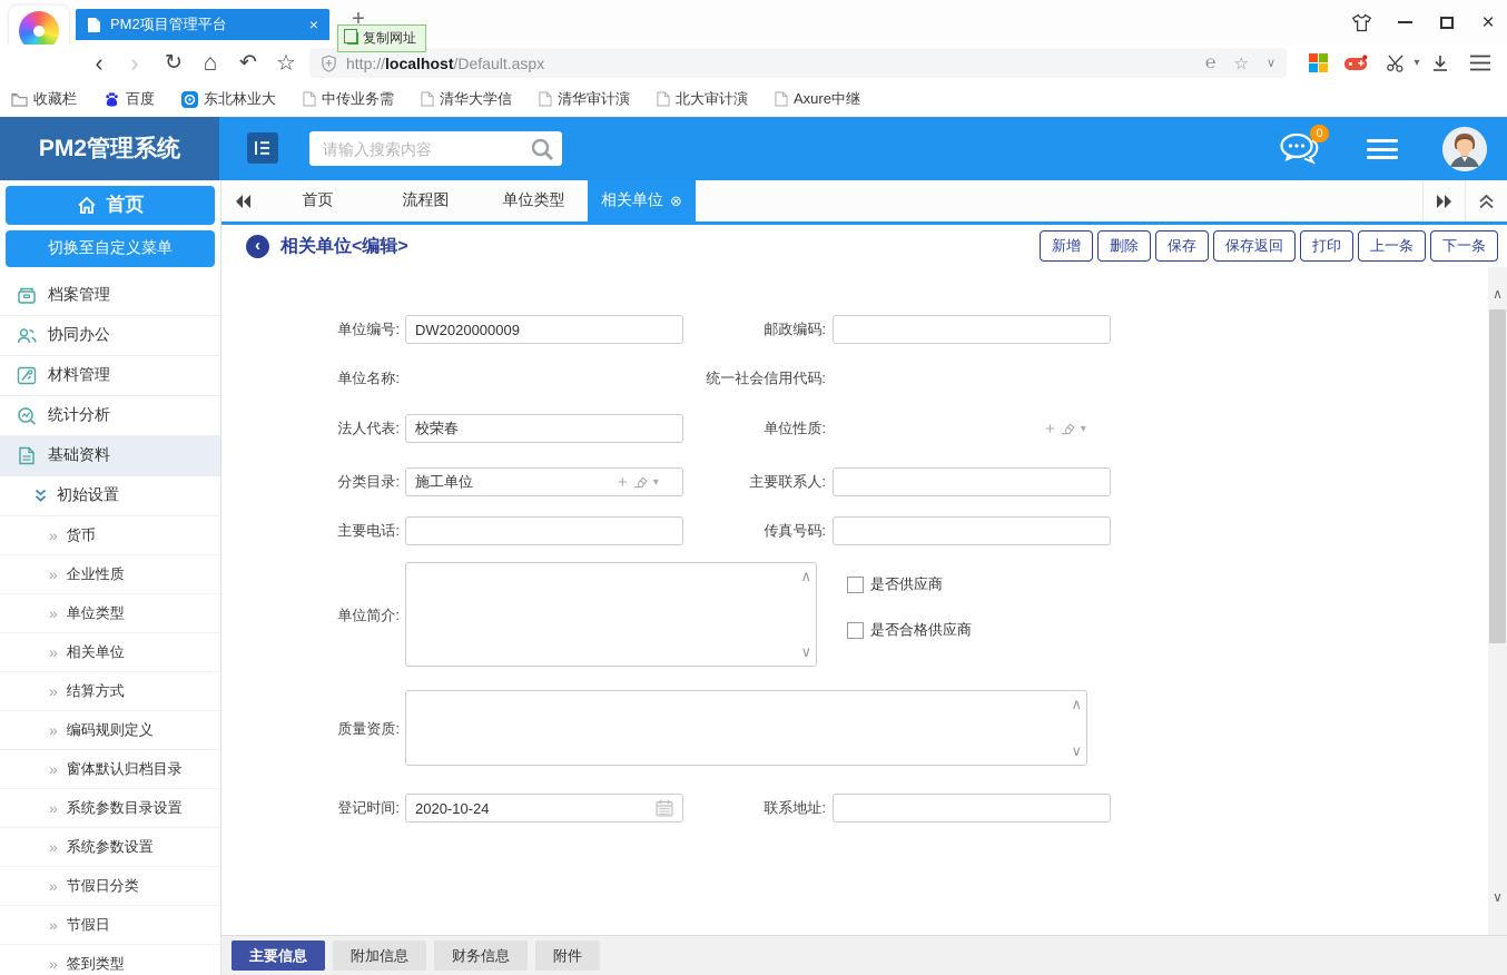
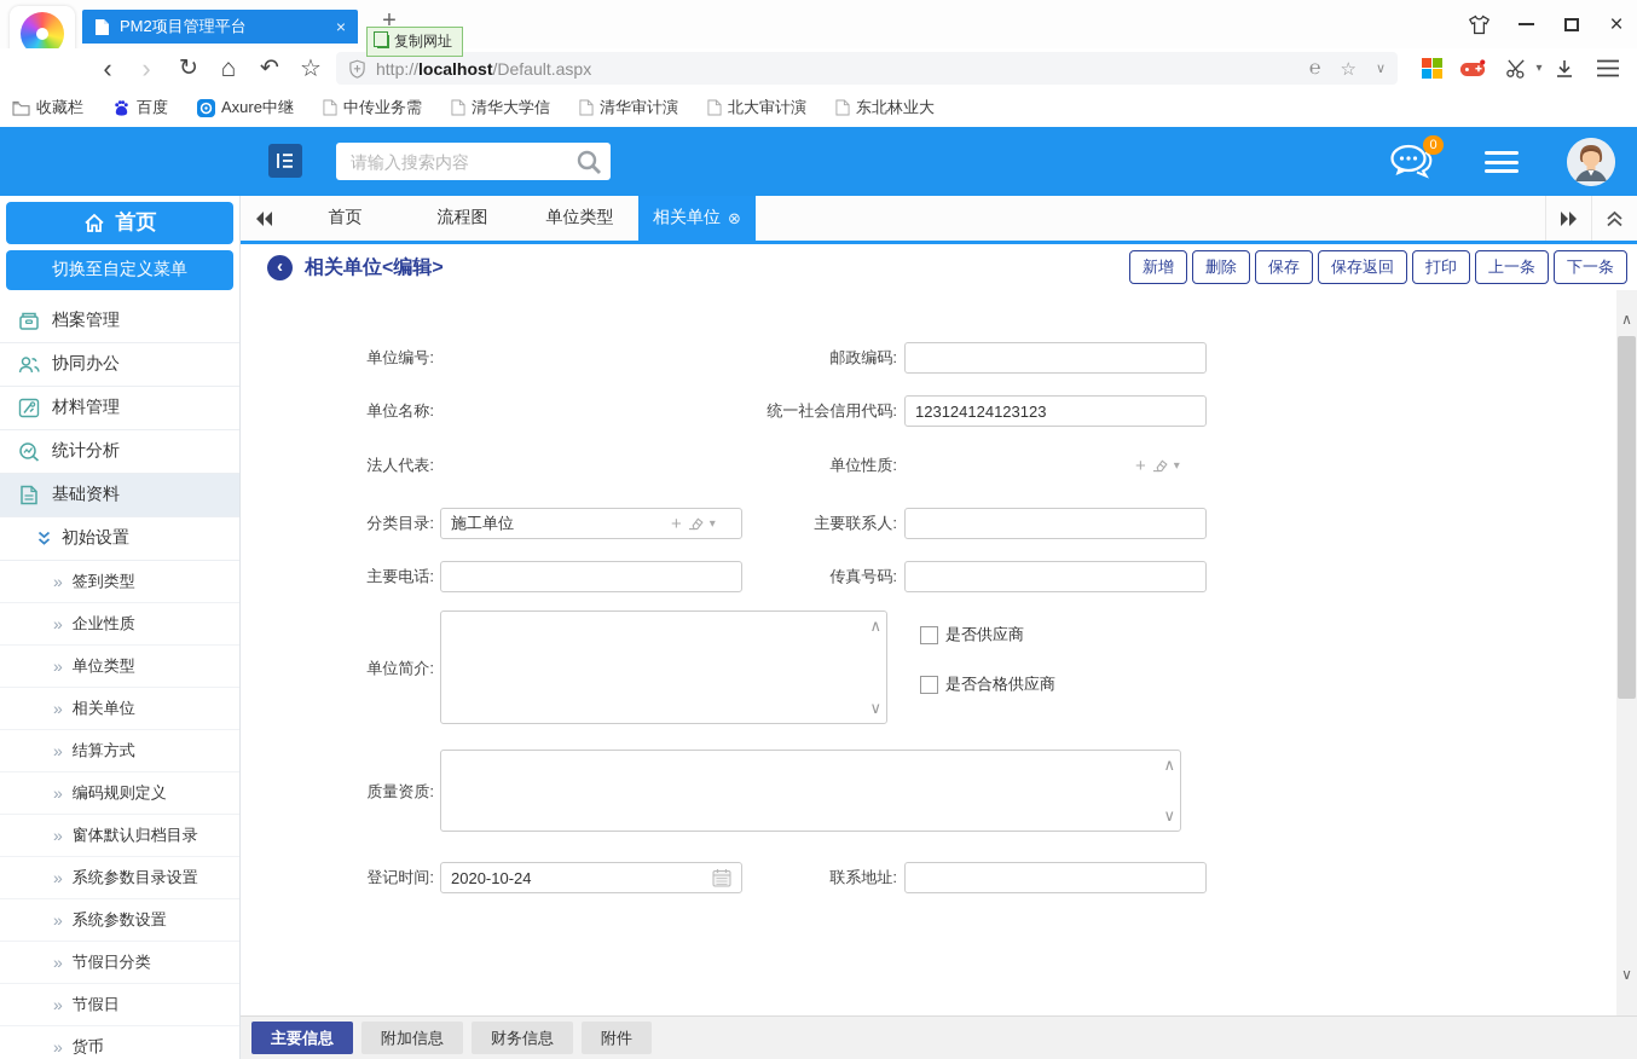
  PM2项目管理平台
  ×
  +
  复制网址
  ×
  ‹
  ›
  ↻
  ⌂
  ↶
  ☆
  http://
  localhost
  /Default.aspx
  ℮
  ☆
  ∨
  ▾
  收藏栏
  百度
- 东北林业大
+ Axure中继
  中传业务需
  清华大学信
  清华审计演
  北大审计演
- Axure中继
+ 东北林业大
- PM2管理系统
  请输入搜索内容
  0
  首页
  切换至自定义菜单
  档案管理
  协同办公
  材料管理
  统计分析
  基础资料
  初始设置
  »
- 货币
+ 签到类型
  »
  企业性质
  »
  单位类型
  »
  相关单位
  »
  结算方式
  »
  编码规则定义
  »
  窗体默认归档目录
  »
  系统参数目录设置
  »
  系统参数设置
  »
  节假日分类
  »
  节假日
  »
- 签到类型
+ 货币
  首页
  流程图
  单位类型
  相关单位
  ⊗
  ‹
  相关单位<编辑>
  新增
  删除
  保存
  保存返回
  打印
  上一条
  下一条
  单位编号:
- DW2020000009
  邮政编码:
  单位名称:
  统一社会信用代码:
+ 123124124123123
  法人代表:
- 校荣春
  单位性质:
  +
  ▾
  分类目录:
  施工单位
  +
  ▾
  主要联系人:
  主要电话:
  传真号码:
  单位简介:
  ∧
  ∨
  是否供应商
  是否合格供应商
  质量资质:
  ∧
  ∨
  登记时间:
  2020-10-24
  联系地址:
  ∧
  ∨
  主要信息
  附加信息
  财务信息
  附件
